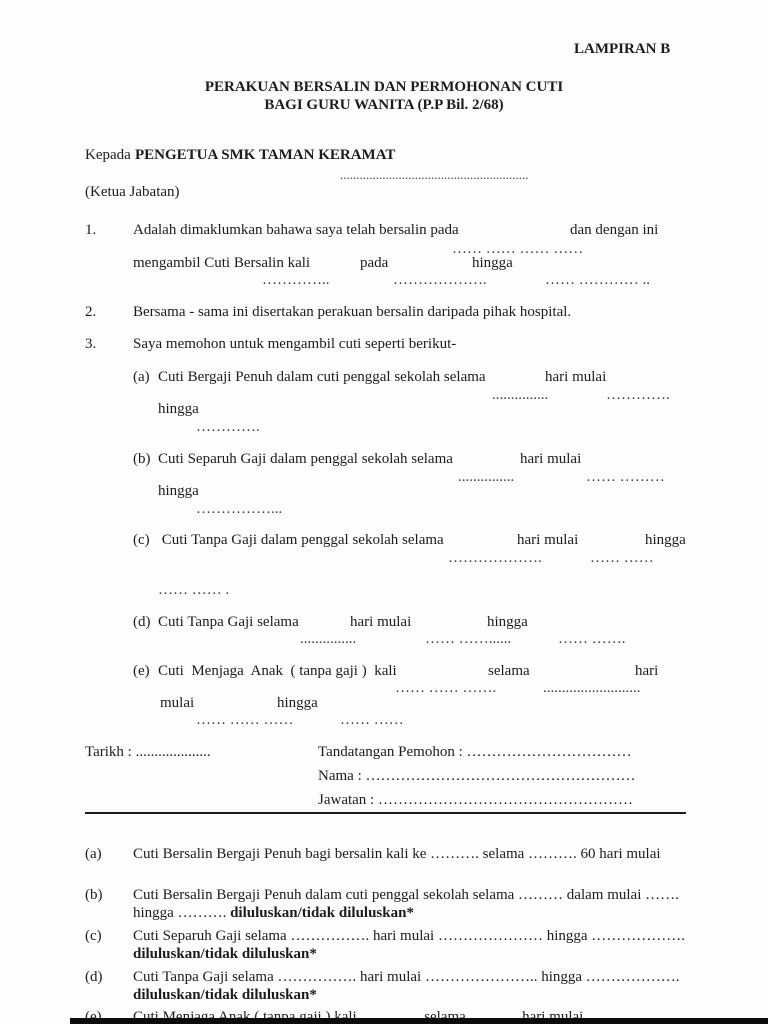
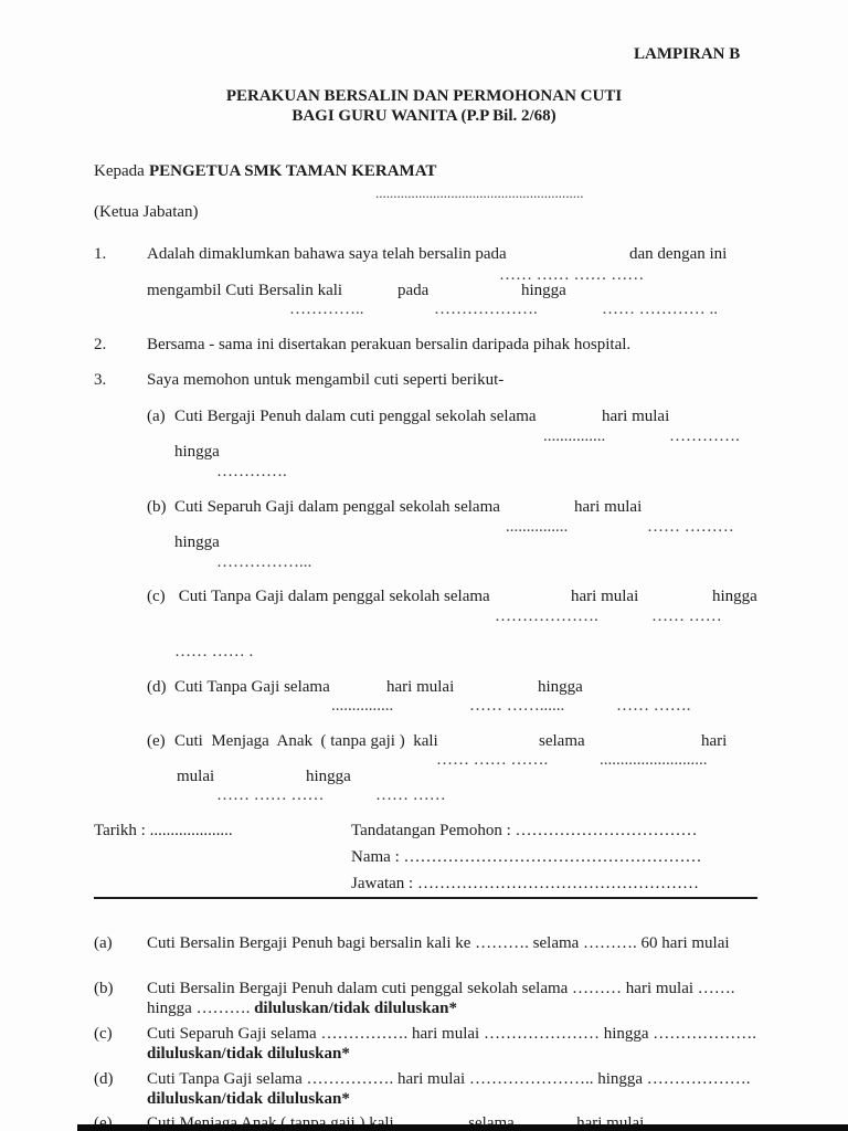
  LAMPIRAN B
  PERAKUAN BERSALIN DAN PERMOHONAN CUTI
  BAGI GURU WANITA (P.P Bil. 2/68)
  Kepada
  PENGETUA SMK TAMAN KERAMAT
  ..........................................................
  (Ketua Jabatan)
  1.
  Adalah dimaklumkan bahawa saya telah bersalin pada
  dan dengan ini
  …… …… …… ……
  mengambil Cuti Bersalin kali
  pada
  hingga
  …………..
  ……………….
  …… ………… ..
  2.
  Bersama - sama ini disertakan perakuan bersalin daripada pihak hospital.
  3.
  Saya memohon untuk mengambil cuti seperti berikut-
  (a)
  Cuti Bergaji Penuh dalam cuti penggal sekolah selama
  hari mulai
  ...............
  ………….
  hingga
  ………….
  (b)
  Cuti Separuh Gaji dalam penggal sekolah selama
  hari mulai
  ...............
  …… ………
  hingga
  ……………...
  (c)
  Cuti Tanpa Gaji dalam penggal sekolah selama
  hari mulai
  hingga
  ……………….
  …… ……
  …… …… .
  (d)
  Cuti Tanpa Gaji selama
  hari mulai
  hingga
  ...............
  …… ……......
  …… …….
  (e)
  Cuti Menjaga Anak ( tanpa gaji ) kali
  selama
  hari
  …… …… …….
  ..........................
  mulai
  hingga
  …… …… ……
  …… ……
  Tarikh : ....................
  Tandatangan Pemohon : ……………………………
  Nama : ………………………………………………
  Jawatan : ……………………………………………
  (a)
  Cuti Bersalin Bergaji Penuh bagi bersalin kali ke ………. selama ………. 60 hari mulai
  (b)
- Cuti Bersalin Bergaji Penuh dalam cuti penggal sekolah selama ……… dalam mulai …….
+ Cuti Bersalin Bergaji Penuh dalam cuti penggal sekolah selama ……… hari mulai …….
  hingga ………. diluluskan/tidak diluluskan*
  (c)
  Cuti Separuh Gaji selama ……………. hari mulai ………………… hingga ……………….
  diluluskan/tidak diluluskan*
  (d)
  Cuti Tanpa Gaji selama ……………. hari mulai ………………….. hingga ……………….
  diluluskan/tidak diluluskan*
  (e)
  Cuti Menjaga Anak ( tanpa gaji ) kali ………… selama ………. hari mulai ………………
